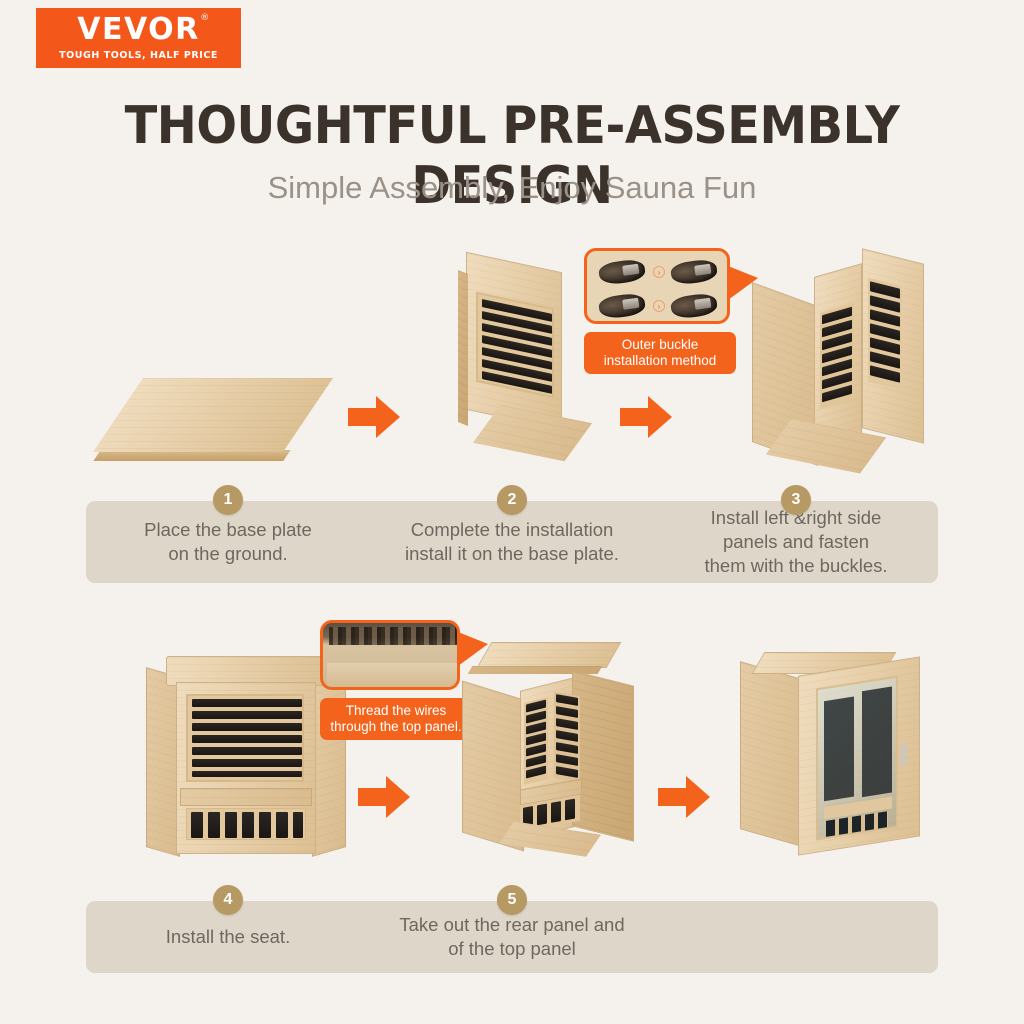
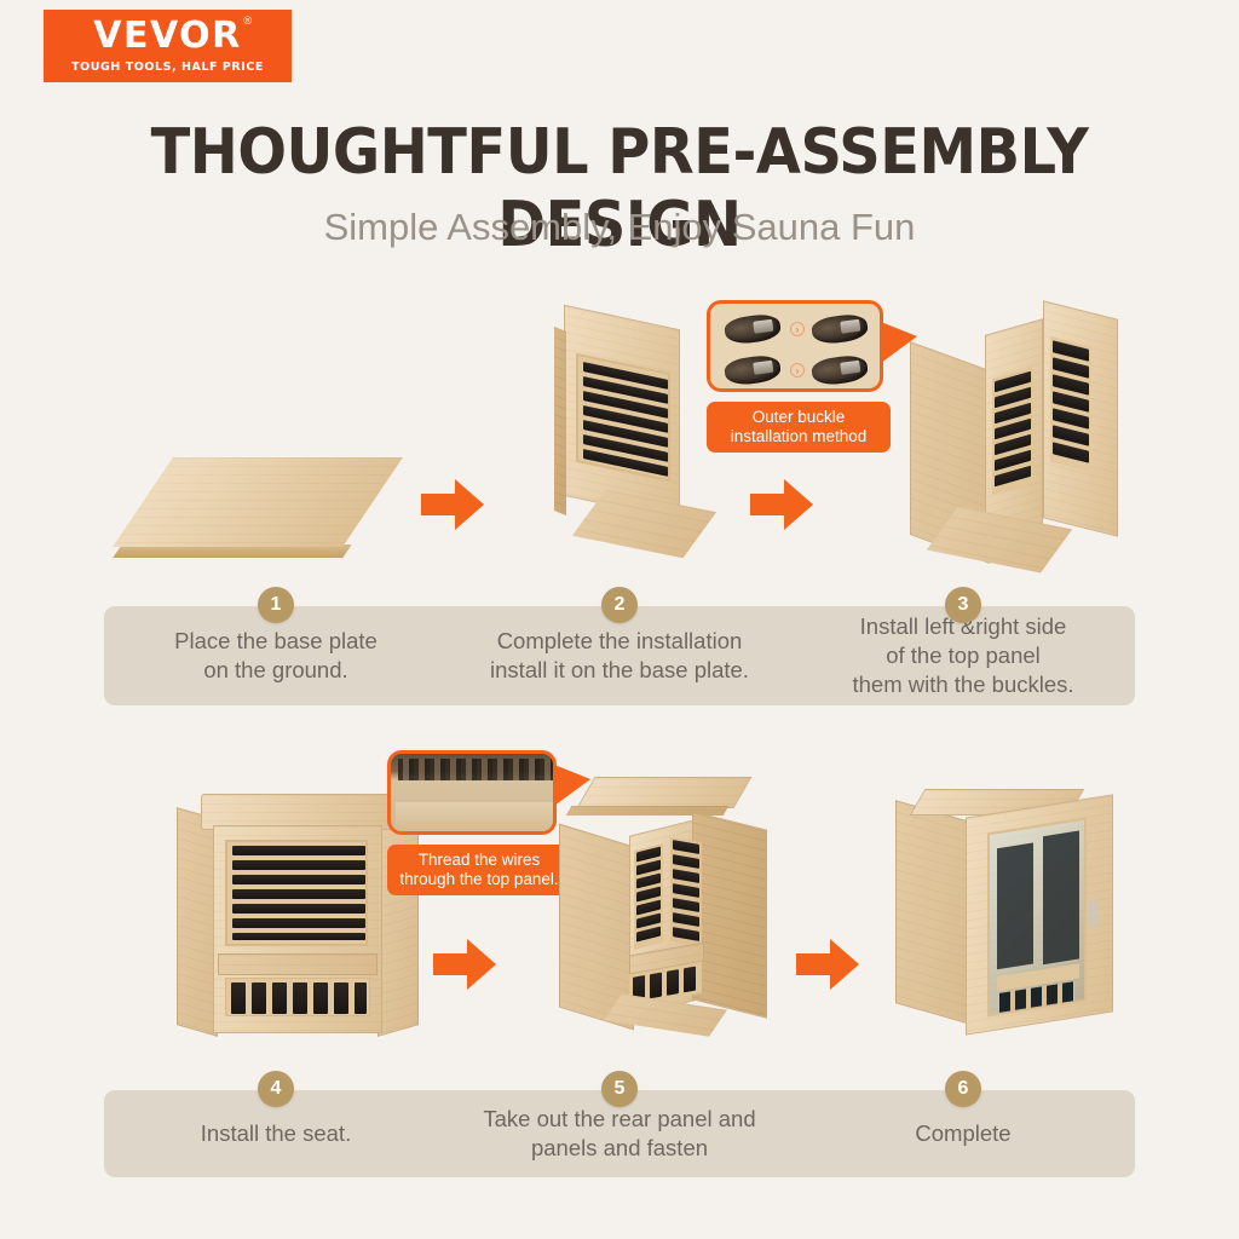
  VEVOR
  ®
  TOUGH TOOLS, HALF PRICE
  THOUGHTFUL PRE-ASSEMBLY DESIGN
  Simple Assembly, Enjoy Sauna Fun
  ›
  ›
  Outer buckle
  installation method
  1
  Place the base plate
  on the ground.
  2
  Complete the installation
  install it on the base plate.
  3
  Install left &right side
- panels and fasten
+ of the top panel
  them with the buckles.
  Thread the wires
  through the top panel.
  4
  Install the seat.
  5
  Take out the rear panel and
- of the top panel
+ panels and fasten
+ 6
+ Complete
